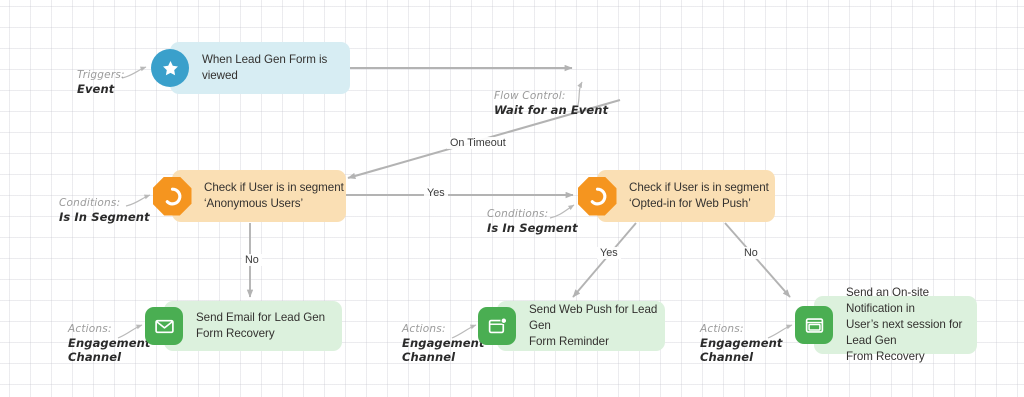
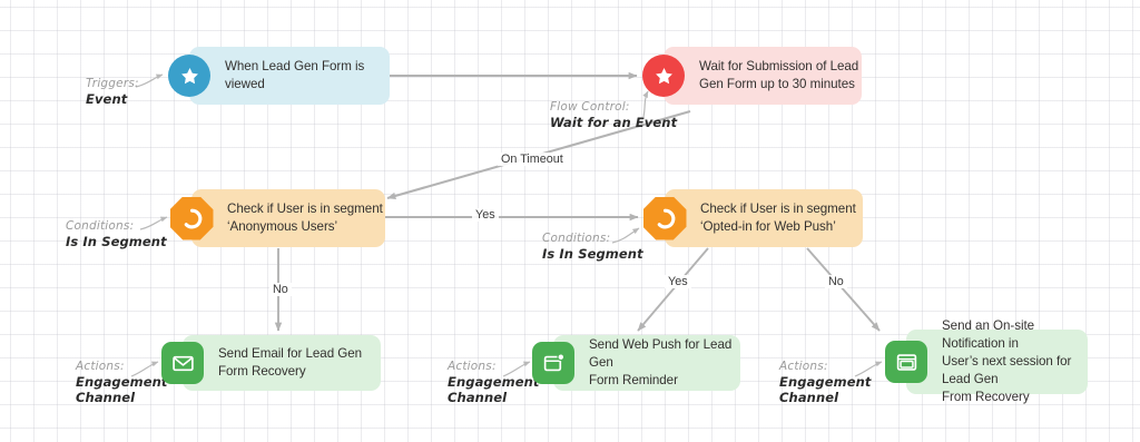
  On Timeout
  Yes
  No
  Yes
  No
  When Lead Gen Form is viewed
  Triggers:
  Event
+ Wait for Submission of Lead
+ Gen Form up to 30 minutes
  Flow Control:
  Wait for an Event
  Check if User is in segment
  ‘Anonymous Users’
  Conditions:
  Is In Segment
  Check if User is in segment
  ‘Opted-in for Web Push’
  Conditions:
  Is In Segment
  Send Email for Lead Gen
  Form Recovery
  Actions:
  Engagemen
  Channel
  Send Web Push for Lead Gen
  Form Reminder
  Actions:
  Engagemen
  Channel
  Send an On-site Notification in
  User’s next session for Lead Gen
  From Recovery
  Actions:
  Engagement
  Channel
